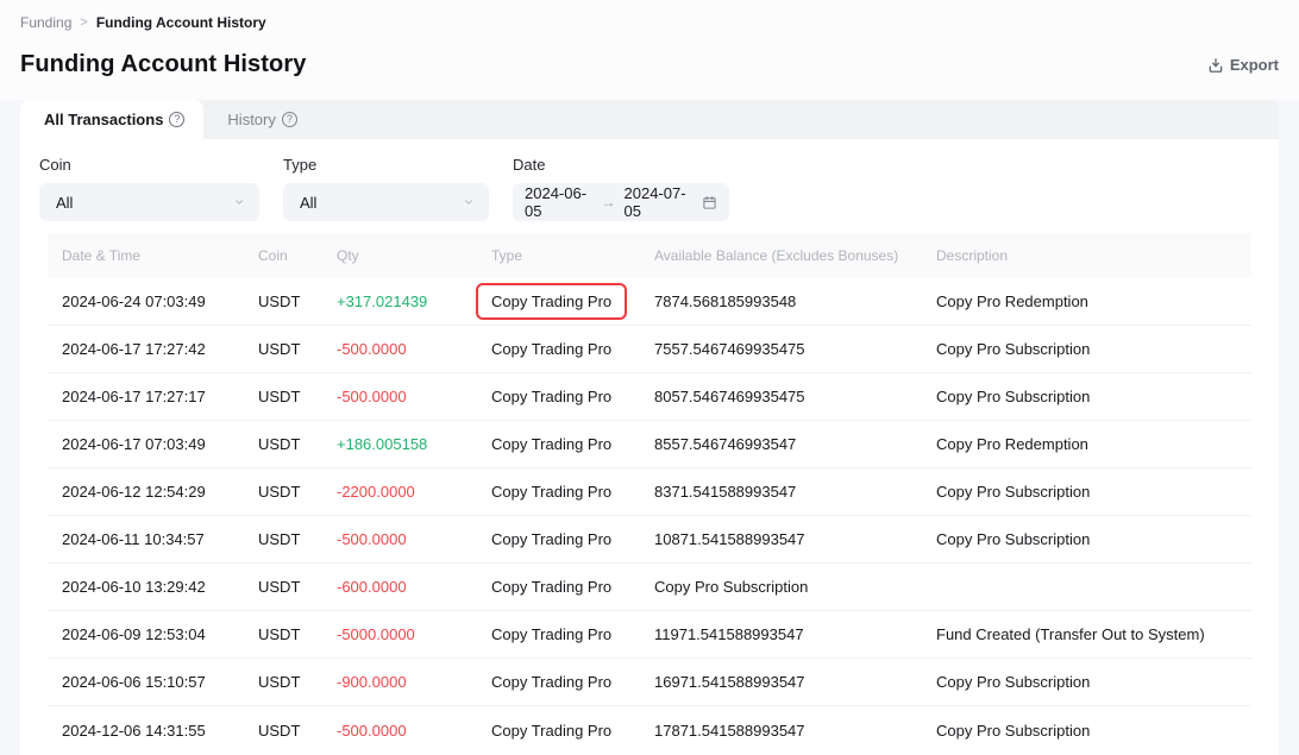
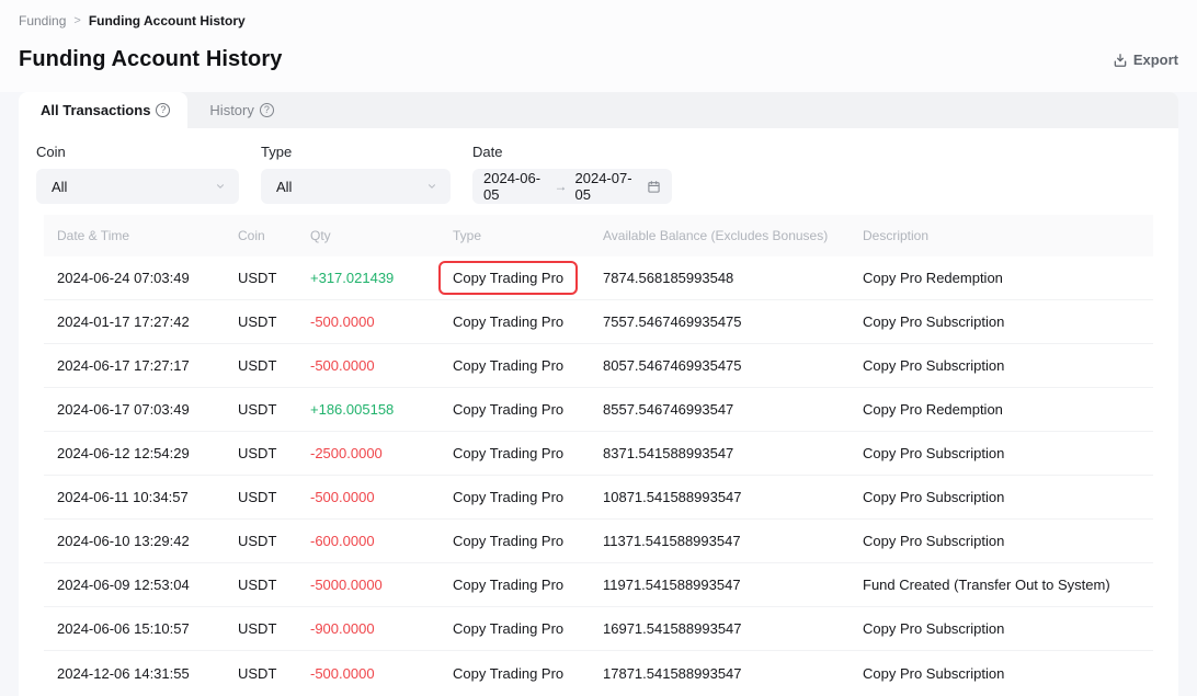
  Funding
  >
  Funding Account History
  Funding Account History
  Export
  All Transactions
  ?
  History
  ?
  Coin
  All
  Type
  All
  Date
  2024-06-05
  →
  2024-07-05
  Date & Time
  Coin
  Qty
  Type
  Available Balance (Excludes Bonuses)
  Description
  2024-06-24 07:03:49
  USDT
  +317.021439
  Copy Trading Pro
  7874.568185993548
  Copy Pro Redemption
- 2024-06-17 17:27:42
+ 2024-01-17 17:27:42
  USDT
  -500.0000
  Copy Trading Pro
  7557.5467469935475
  Copy Pro Subscription
  2024-06-17 17:27:17
  USDT
  -500.0000
  Copy Trading Pro
  8057.5467469935475
  Copy Pro Subscription
  2024-06-17 07:03:49
  USDT
  +186.005158
  Copy Trading Pro
  8557.546746993547
  Copy Pro Redemption
  2024-06-12 12:54:29
  USDT
- -2200.0000
+ -2500.0000
  Copy Trading Pro
  8371.541588993547
  Copy Pro Subscription
  2024-06-11 10:34:57
  USDT
  -500.0000
  Copy Trading Pro
  10871.541588993547
  Copy Pro Subscription
  2024-06-10 13:29:42
  USDT
  -600.0000
  Copy Trading Pro
+ 11371.541588993547
  Copy Pro Subscription
  2024-06-09 12:53:04
  USDT
  -5000.0000
  Copy Trading Pro
  11971.541588993547
  Fund Created (Transfer Out to System)
  2024-06-06 15:10:57
  USDT
  -900.0000
  Copy Trading Pro
  16971.541588993547
  Copy Pro Subscription
  2024-12-06 14:31:55
  USDT
  -500.0000
  Copy Trading Pro
  17871.541588993547
  Copy Pro Subscription
